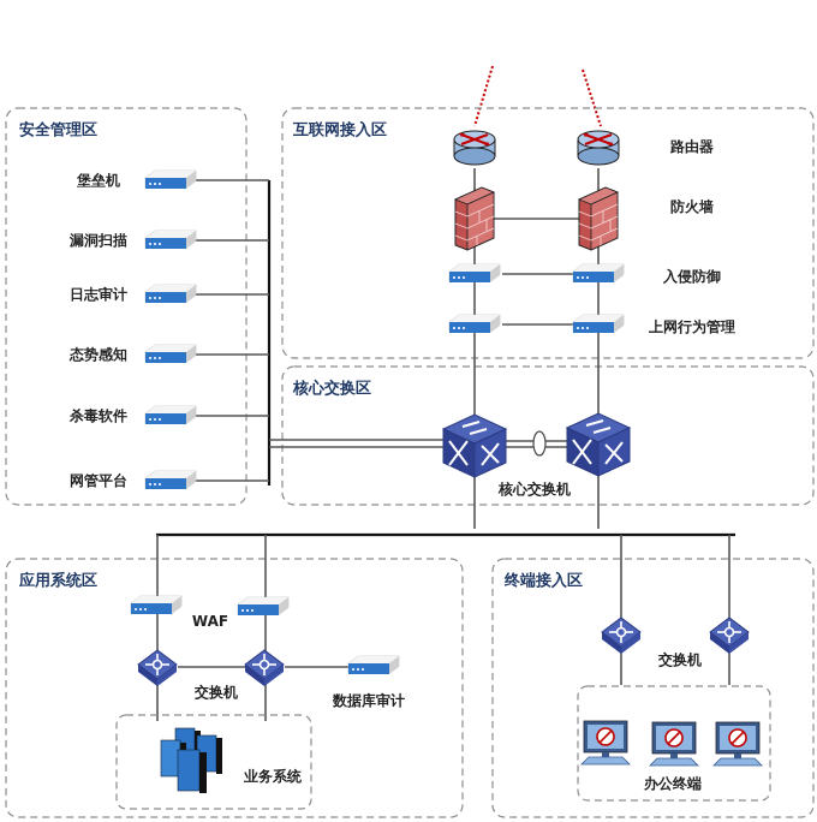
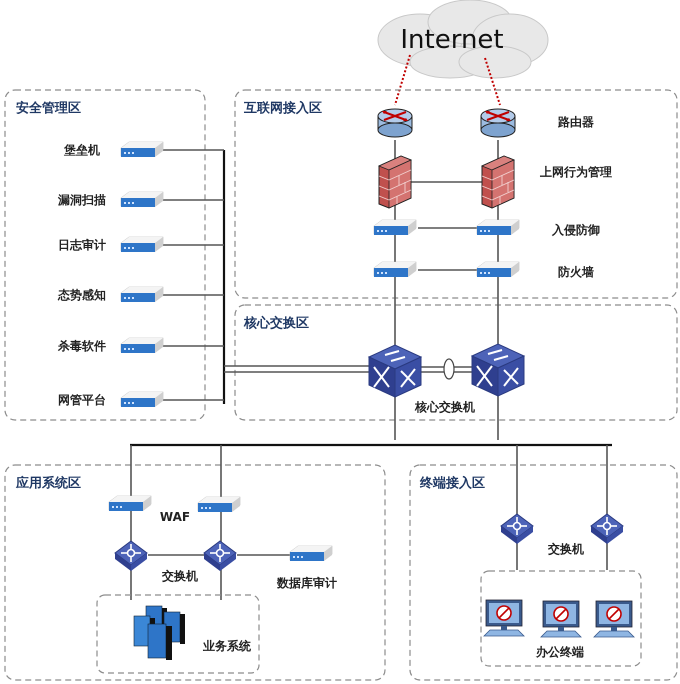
+ Internet
  安全管理区
  互联网接入区
  核心交换区
  应用系统区
  终端接入区
  堡垒机
  漏洞扫描
  日志审计
  态势感知
  杀毒软件
  网管平台
  路由器
- 防火墙
+ 上网行为管理
  入侵防御
- 上网行为管理
+ 防火墙
  核心交换机
  WAF
  交换机
  数据库审计
  业务系统
  交换机
  办公终端
